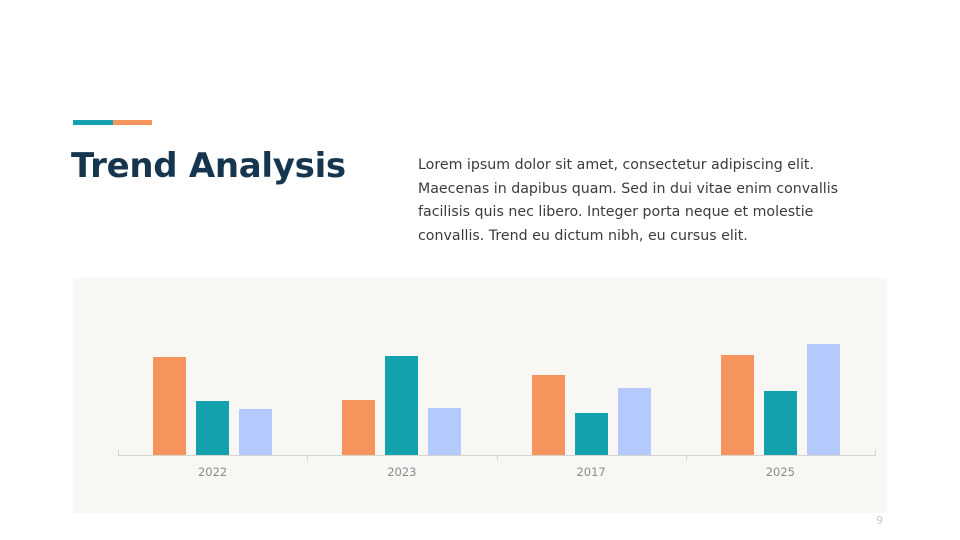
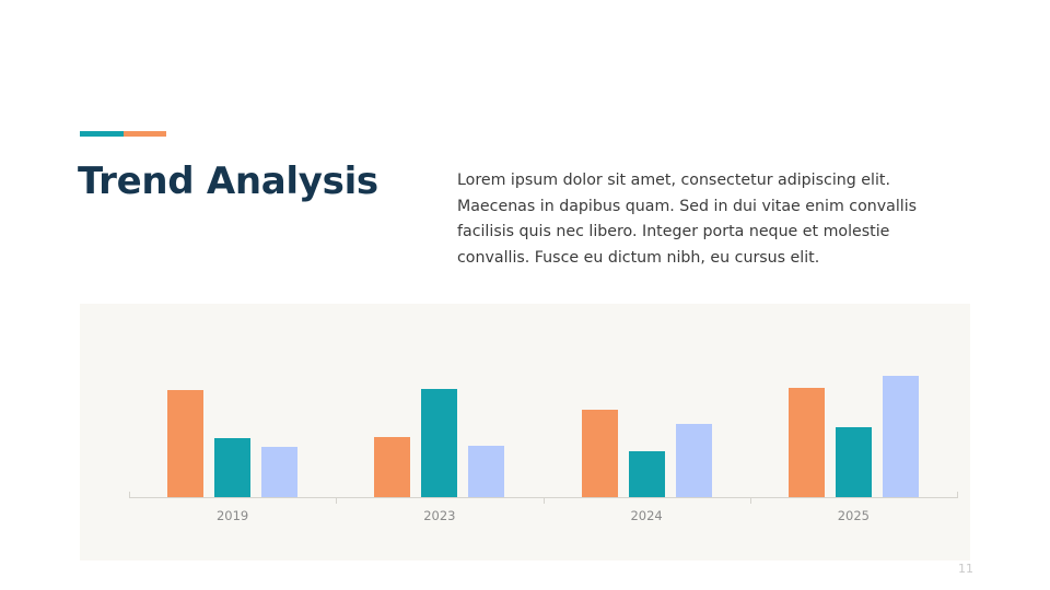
  Trend Analysis
- Lorem ipsum dolor sit amet, consectetur adipiscing elit. Maecenas in dapibus quam. Sed in dui vitae enim convallis facilisis quis nec libero. Integer porta neque et molestie convallis. Trend eu dictum nibh, eu cursus elit.
+ Lorem ipsum dolor sit amet, consectetur adipiscing elit. Maecenas in dapibus quam. Sed in dui vitae enim convallis facilisis quis nec libero. Integer porta neque et molestie convallis. Fusce eu dictum nibh, eu cursus elit.
- 2022
+ 2019
  2023
- 2017
+ 2024
  2025
- 9
+ 11
